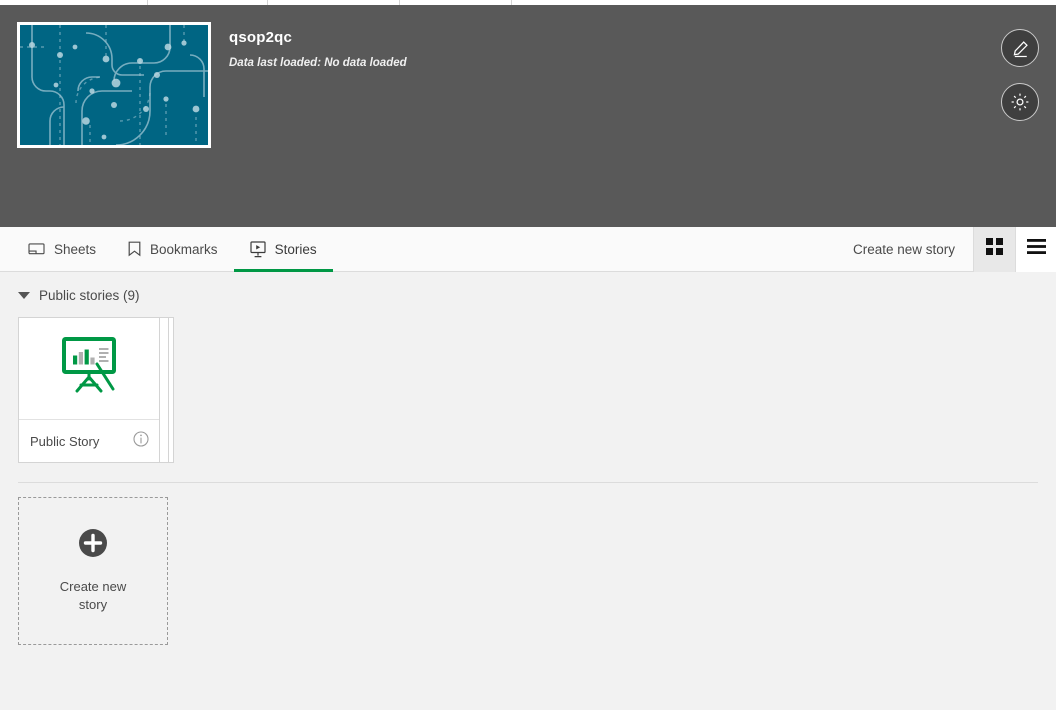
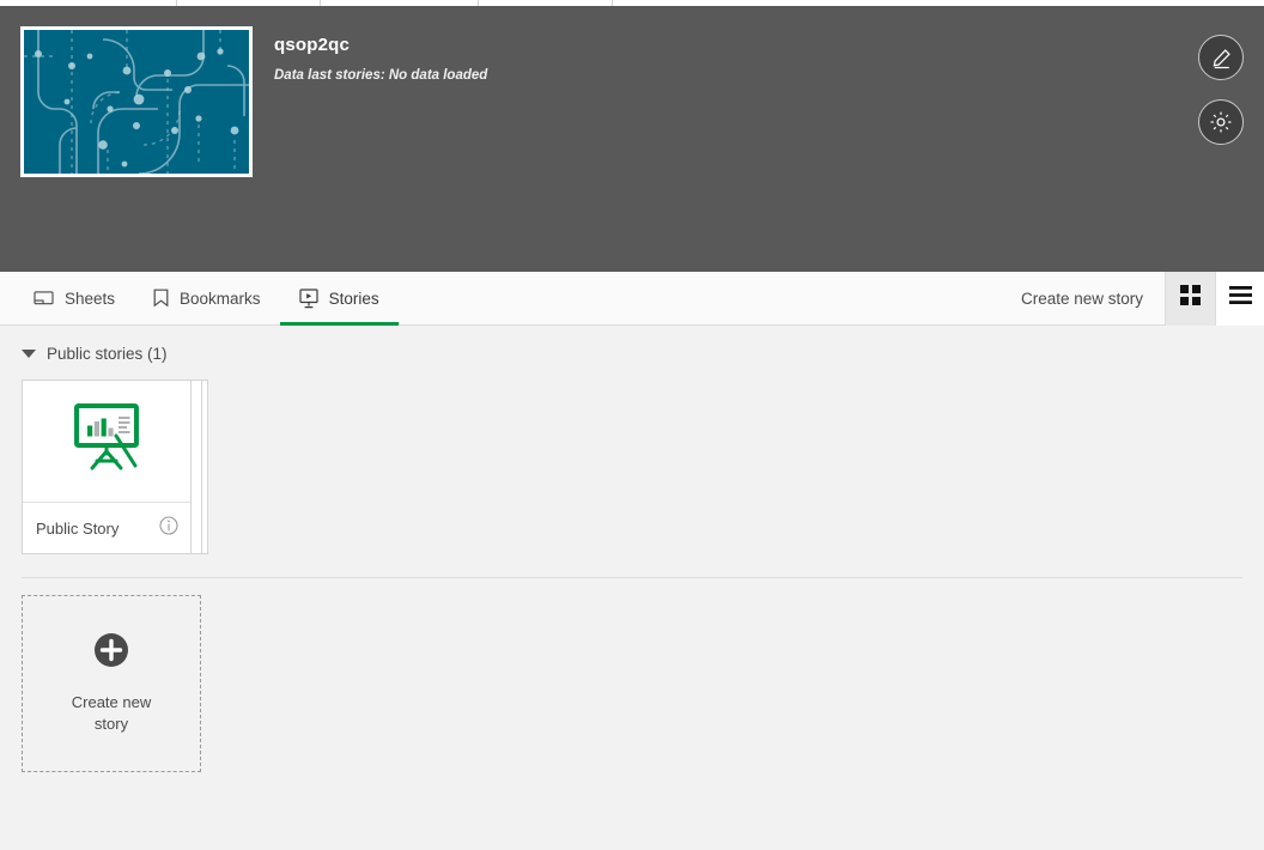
  qsop2qc
- Data last loaded: No data loaded
+ Data last stories: No data loaded
  Sheets
  Bookmarks
  Stories
  Create new story
- Public stories (9)
+ Public stories (1)
  Public Story
  Create new story
